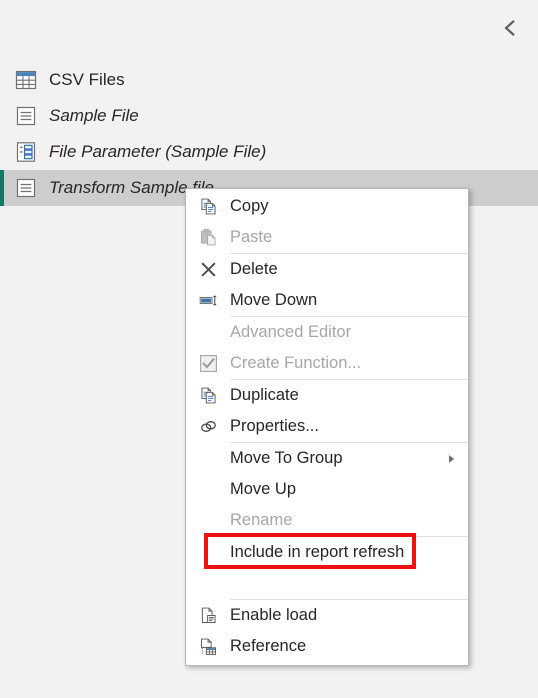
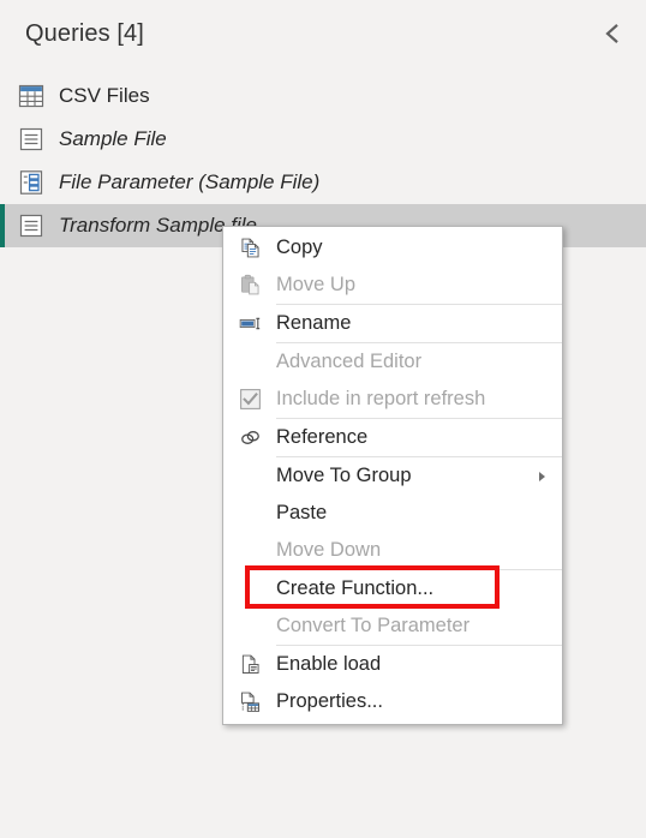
+ Queries [4]
  CSV Files
  Sample File
  File Parameter (Sample File)
  Transform Sample
  Copy
- Paste
+ Move Up
- Delete
- Move Down
+ Rename
  Advanced Editor
- Create Function...
+ Include in report refresh
- Duplicate
- Properties...
+ Reference
  Move To Group
- Move Up
+ Paste
- Rename
+ Move Down
- Include in report refresh
+ Create Function...
+ Convert To Parameter
  Enable load
- Reference
+ Properties...
